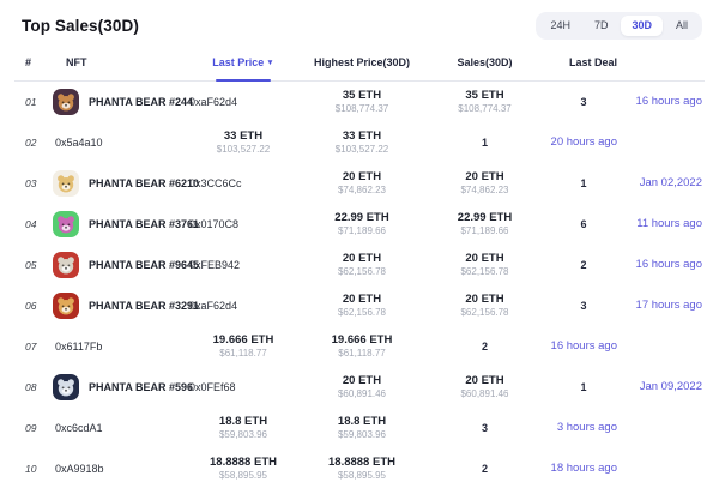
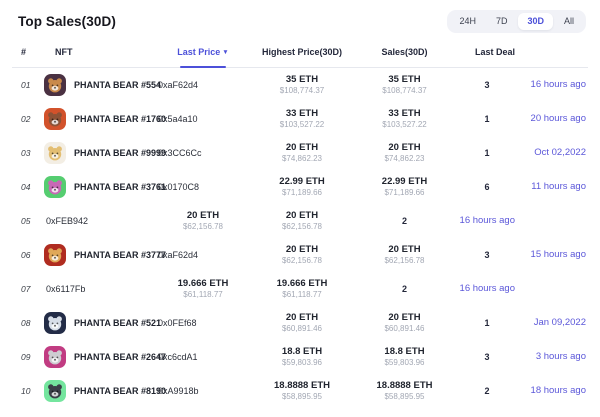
  Top Sales(30D)
  24H
  7D
  30D
  All
  #
  NFT
  Last Price
  Highest Price(30D)
  Sales(30D)
  Last Deal
  01
- PHANTA BEAR #244
+ PHANTA BEAR #554
  0xaF62d4
  35 ETH
  $108,774.37
  35 ETH
  $108,774.37
  3
  16 hours ago
  02
+ PHANTA BEAR #1760
  0x5a4a10
  33 ETH
  $103,527.22
  33 ETH
  $103,527.22
  1
  20 hours ago
  03
- PHANTA BEAR #6210
+ PHANTA BEAR #9999
  0x3CC6Cc
  20 ETH
  $74,862.23
  20 ETH
  $74,862.23
  1
- Jan 02,2022
+ Oct 02,2022
  04
  PHANTA BEAR #3761
  0x0170C8
  22.99 ETH
  $71,189.66
  22.99 ETH
  $71,189.66
  6
  11 hours ago
  05
- PHANTA BEAR #9645
  0xFEB942
  20 ETH
  $62,156.78
  20 ETH
  $62,156.78
  2
  16 hours ago
  06
- PHANTA BEAR #3291
+ PHANTA BEAR #3777
  0xaF62d4
  20 ETH
  $62,156.78
  20 ETH
  $62,156.78
  3
- 17 hours ago
+ 15 hours ago
  07
  0x6117Fb
  19.666 ETH
  $61,118.77
  19.666 ETH
  $61,118.77
  2
  16 hours ago
  08
- PHANTA BEAR #596
+ PHANTA BEAR #521
  0x0FEf68
  20 ETH
  $60,891.46
  20 ETH
  $60,891.46
  1
  Jan 09,2022
  09
+ PHANTA BEAR #2647
  0xc6cdA1
  18.8 ETH
  $59,803.96
  18.8 ETH
  $59,803.96
  3
  3 hours ago
  10
+ PHANTA BEAR #8190
  0xA9918b
  18.8888 ETH
  $58,895.95
  18.8888 ETH
  $58,895.95
  2
  18 hours ago
